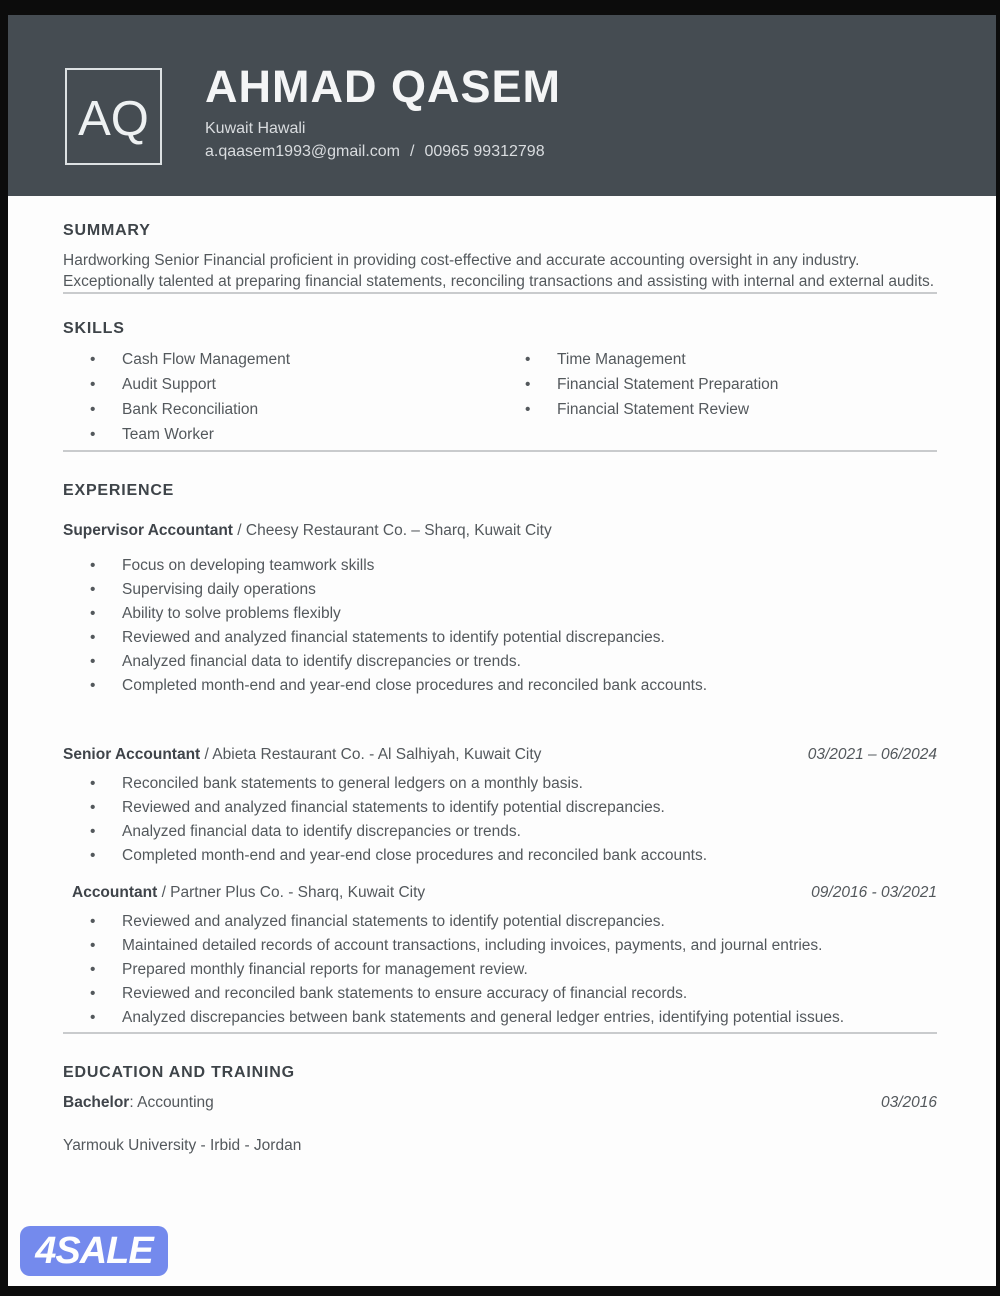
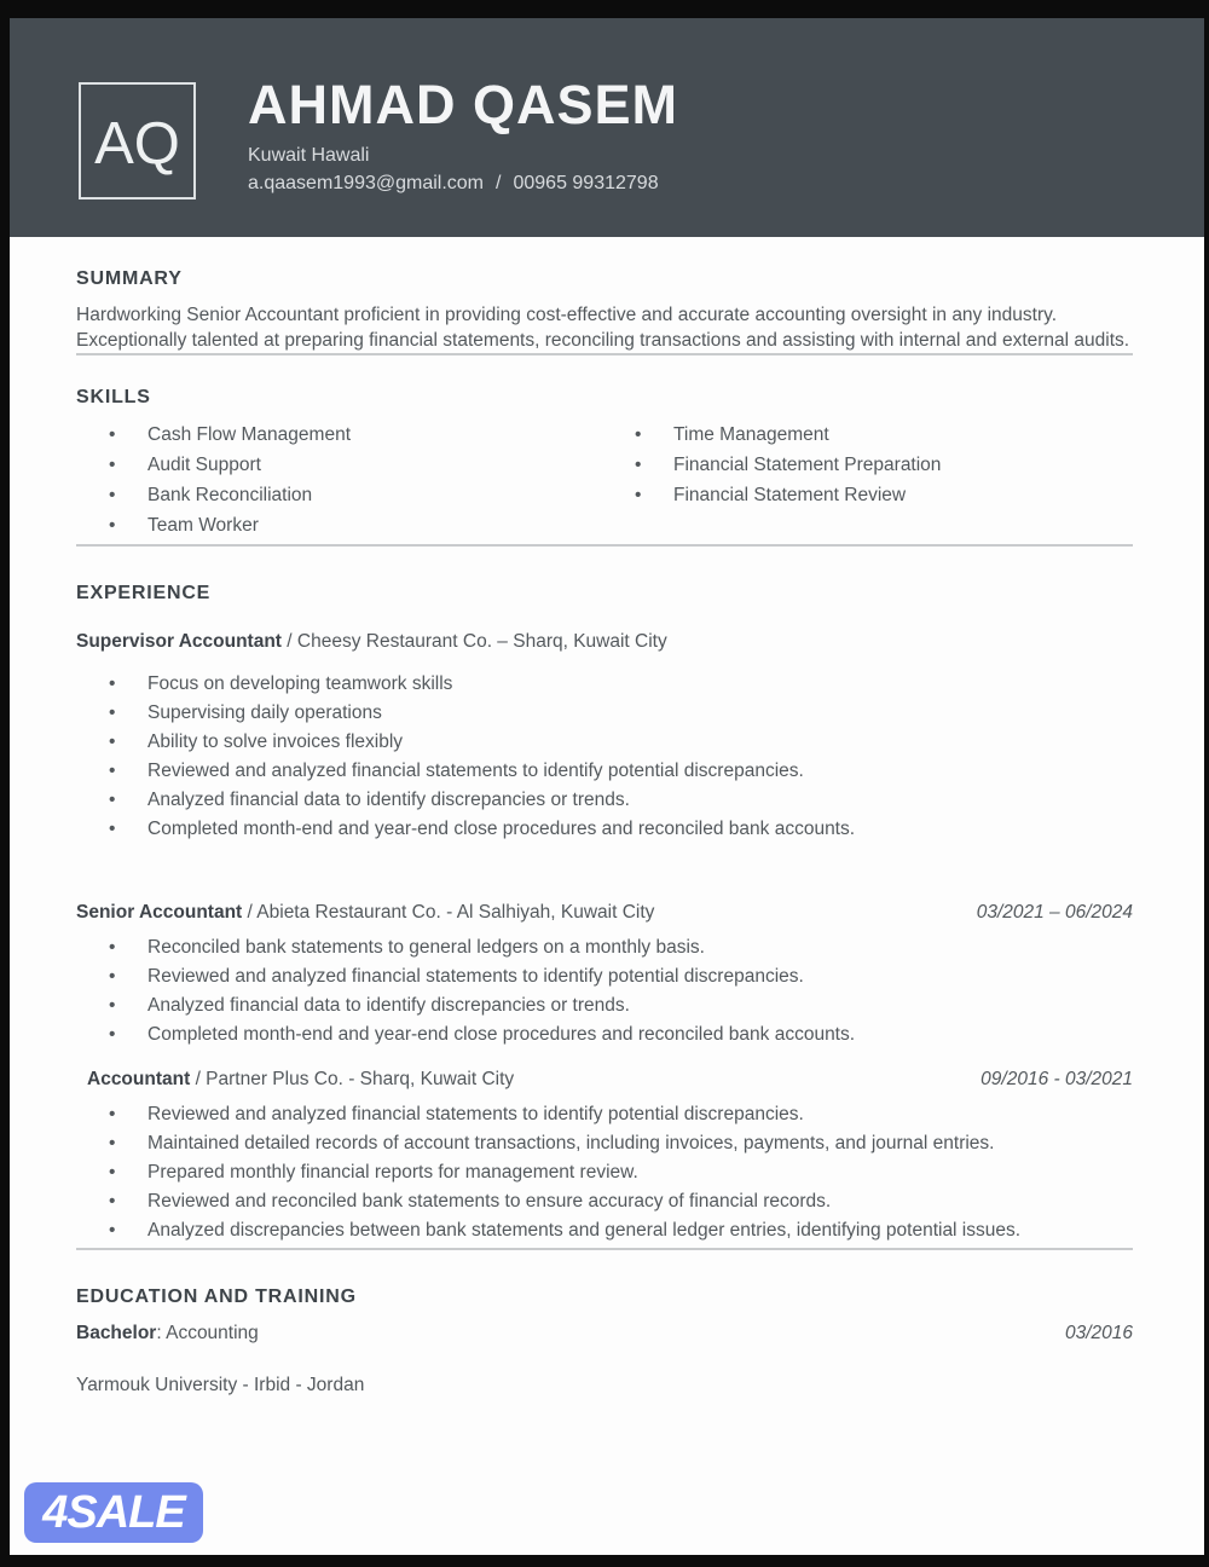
  AQ
  AHMAD QASEM
  Kuwait Hawali
  a.qaasem1993@gmail.com / 00965 99312798
  SUMMARY
- Hardworking Senior Financial proficient in providing cost-effective and accurate accounting oversight in any industry. Exceptionally talented at preparing financial statements, reconciling transactions and assisting with internal and external audits.
+ Hardworking Senior Accountant proficient in providing cost-effective and accurate accounting oversight in any industry. Exceptionally talented at preparing financial statements, reconciling transactions and assisting with internal and external audits.
  SKILLS
  Cash Flow Management
  Audit Support
  Bank Reconciliation
  Team Worker
  Time Management
  Financial Statement Preparation
  Financial Statement Review
  EXPERIENCE
  Supervisor Accountant / Cheesy Restaurant Co. – Sharq, Kuwait City
  Focus on developing teamwork skills
  Supervising daily operations
- Ability to solve problems flexibly
+ Ability to solve invoices flexibly
  Reviewed and analyzed financial statements to identify potential discrepancies.
  Analyzed financial data to identify discrepancies or trends.
  Completed month-end and year-end close procedures and reconciled bank accounts.
  Senior Accountant / Abieta Restaurant Co. - Al Salhiyah, Kuwait City
  03/2021 – 06/2024
  Reconciled bank statements to general ledgers on a monthly basis.
  Reviewed and analyzed financial statements to identify potential discrepancies.
  Analyzed financial data to identify discrepancies or trends.
  Completed month-end and year-end close procedures and reconciled bank accounts.
  Accountant / Partner Plus Co. - Sharq, Kuwait City
  09/2016 - 03/2021
  Reviewed and analyzed financial statements to identify potential discrepancies.
  Maintained detailed records of account transactions, including invoices, payments, and journal entries.
  Prepared monthly financial reports for management review.
  Reviewed and reconciled bank statements to ensure accuracy of financial records.
  Analyzed discrepancies between bank statements and general ledger entries, identifying potential issues.
  EDUCATION AND TRAINING
  Bachelor: Accounting
  03/2016
  Yarmouk University - Irbid - Jordan
  4SALE
